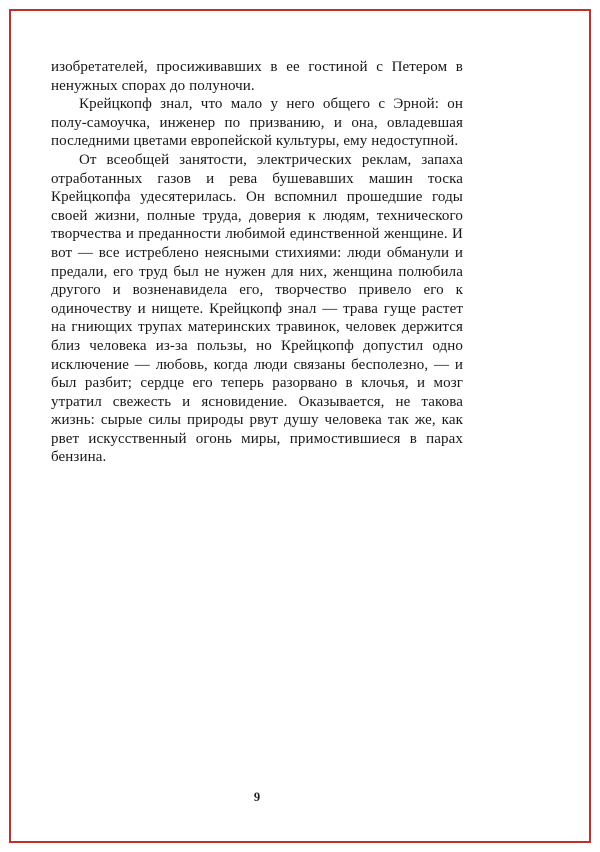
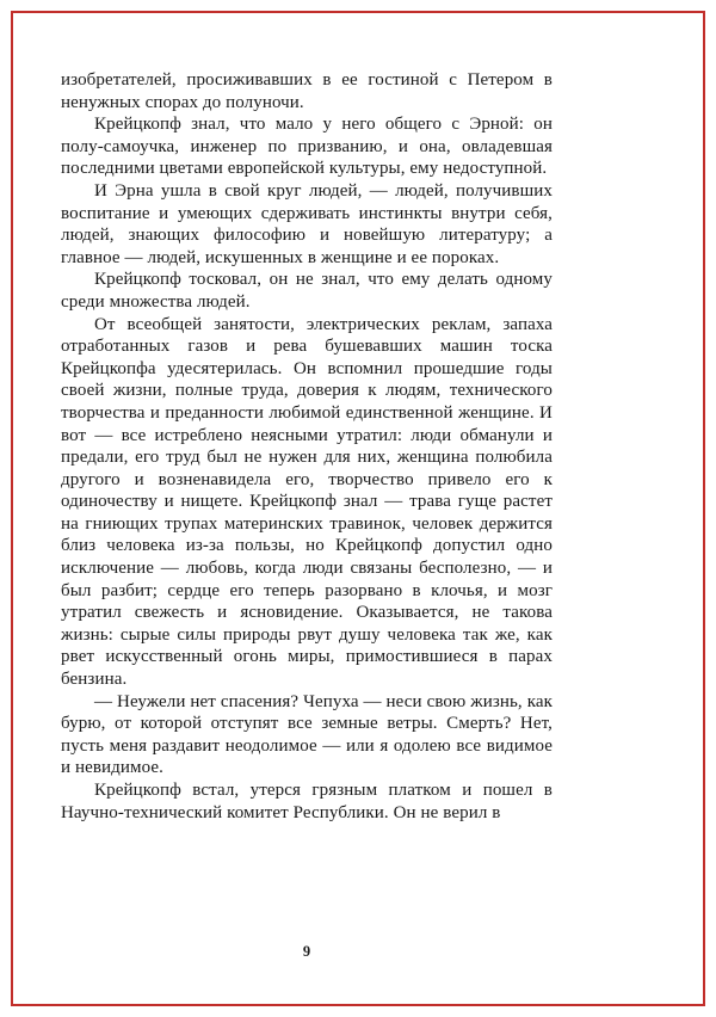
  изобретателей, просиживавших в ее гостиной с Петером в ненужных спорах до полуночи.
  Крейцкопф знал, что мало у него общего с Эрной: он полу-самоучка, инженер по призванию, и она, овладевшая последними цветами европейской культуры, ему недоступной.
+ И Эрна ушла в свой круг людей, — людей, получивших воспитание и умеющих сдерживать инстинкты внутри себя, людей, знающих философию и новейшую литературу; а главное — людей, искушенных в женщине и ее пороках.
+ Крейцкопф тосковал, он не знал, что ему делать одному среди множества людей.
- От всеобщей занятости, электрических реклам, запаха отработанных газов и рева бушевавших машин тоска Крейцкопфа удесятерилась. Он вспомнил прошедшие годы своей жизни, полные труда, доверия к людям, технического творчества и преданности любимой единственной женщине. И вот — все истреблено неясными стихиями: люди обманули и предали, его труд был не нужен для них, женщина полюбила другого и возненавидела его, творчество привело его к одиночеству и нищете. Крейцкопф знал — трава гуще растет на гниющих трупах материнских травинок, человек держится близ человека из-за пользы, но Крейцкопф допустил одно исключение — любовь, когда люди связаны бесполезно, — и был разбит; сердце его теперь разорвано в клочья, и мозг утратил свежесть и ясновидение. Оказывается, не такова жизнь: сырые силы природы рвут душу человека так же, как рвет искусственный огонь миры, примостившиеся в парах бензина.
+ От всеобщей занятости, электрических реклам, запаха отработанных газов и рева бушевавших машин тоска Крейцкопфа удесятерилась. Он вспомнил прошедшие годы своей жизни, полные труда, доверия к людям, технического творчества и преданности любимой единственной женщине. И вот — все истреблено неясными утратил: люди обманули и предали, его труд был не нужен для них, женщина полюбила другого и возненавидела его, творчество привело его к одиночеству и нищете. Крейцкопф знал — трава гуще растет на гниющих трупах материнских травинок, человек держится близ человека из-за пользы, но Крейцкопф допустил одно исключение — любовь, когда люди связаны бесполезно, — и был разбит; сердце его теперь разорвано в клочья, и мозг утратил свежесть и ясновидение. Оказывается, не такова жизнь: сырые силы природы рвут душу человека так же, как рвет искусственный огонь миры, примостившиеся в парах бензина.
+ — Неужели нет спасения? Чепуха — неси свою жизнь, как бурю, от которой отступят все земные ветры. Смерть? Нет, пусть меня раздавит неодолимое — или я одолею все видимое и невидимое.
+ Крейцкопф встал, утерся грязным платком и пошел в Научно-технический комитет Республики. Он не верил в
  9
